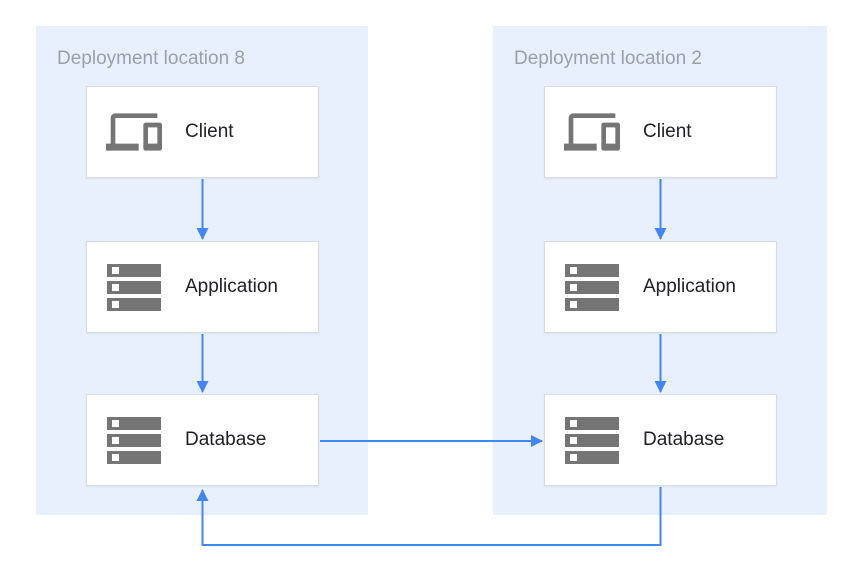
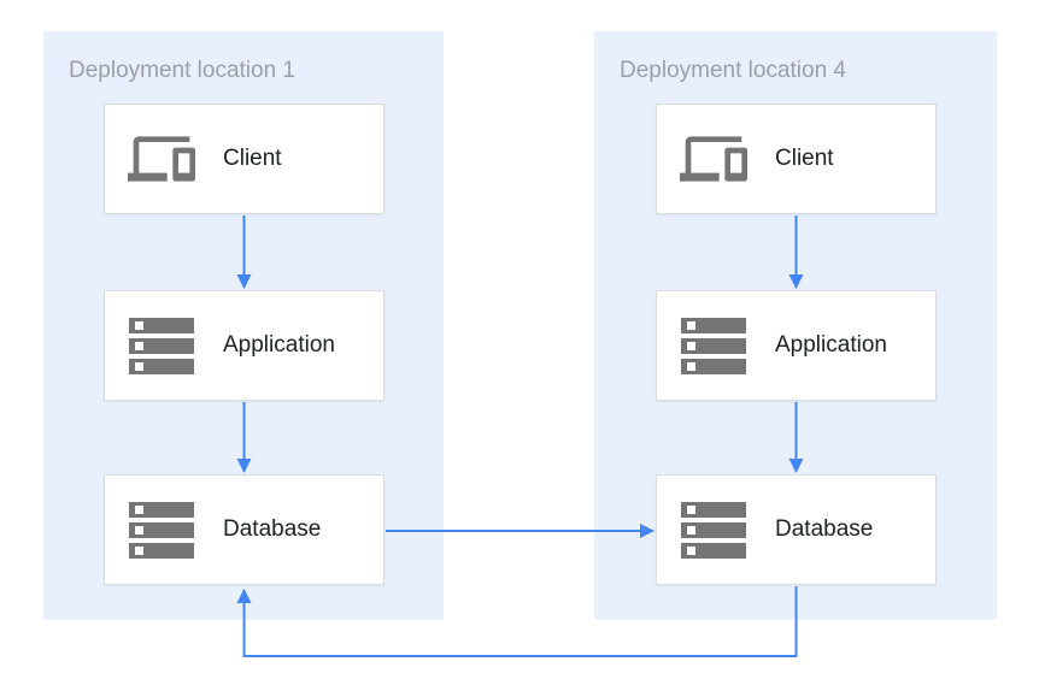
- Deployment location 8
+ Deployment location 1
- Deployment location 2
+ Deployment location 4
  Client
  Application
  Database
  Client
  Application
  Database
